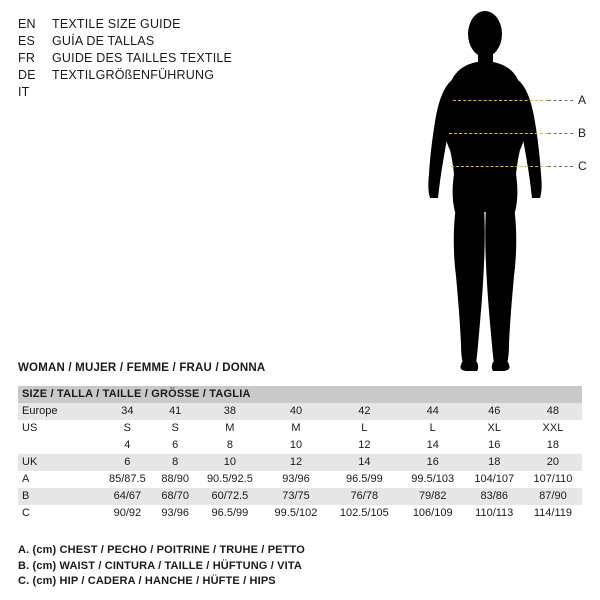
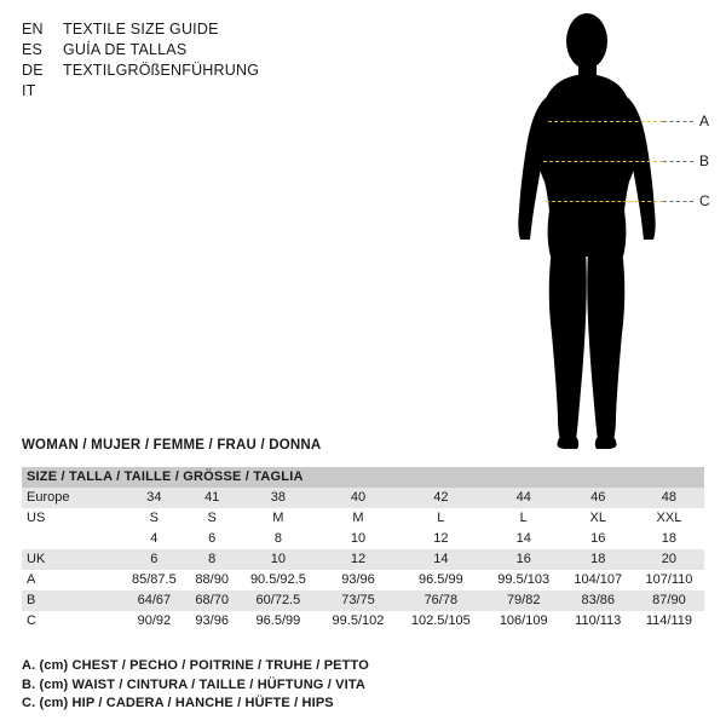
  EN
  TEXTILE SIZE GUIDE
  ES
  GUÍA DE TALLAS
- FR
- GUIDE DES TAILLES TEXTILE
  DE
  TEXTILGRÖßENFÜHRUNG
  IT
  A
  B
  C
  WOMAN / MUJER / FEMME / FRAU / DONNA
  SIZE / TALLA / TAILLE / GRÖSSE / TAGLIA
  Europe	34	41	38	40	42	44	46	48
  US	S	S	M	M	L	L	XL	XXL
  	4	6	8	10	12	14	16	18
  UK	6	8	10	12	14	16	18	20
  A	85/87.5	88/90	90.5/92.5	93/96	96.5/99	99.5/103	104/107	107/110
  B	64/67	68/70	60/72.5	73/75	76/78	79/82	83/86	87/90
  C	90/92	93/96	96.5/99	99.5/102	102.5/105	106/109	110/113	114/119
  A. (cm) CHEST / PECHO / POITRINE / TRUHE / PETTO
  B. (cm) WAIST / CINTURA / TAILLE / HÜFTUNG / VITA
  C. (cm) HIP / CADERA / HANCHE / HÜFTE / HIPS
